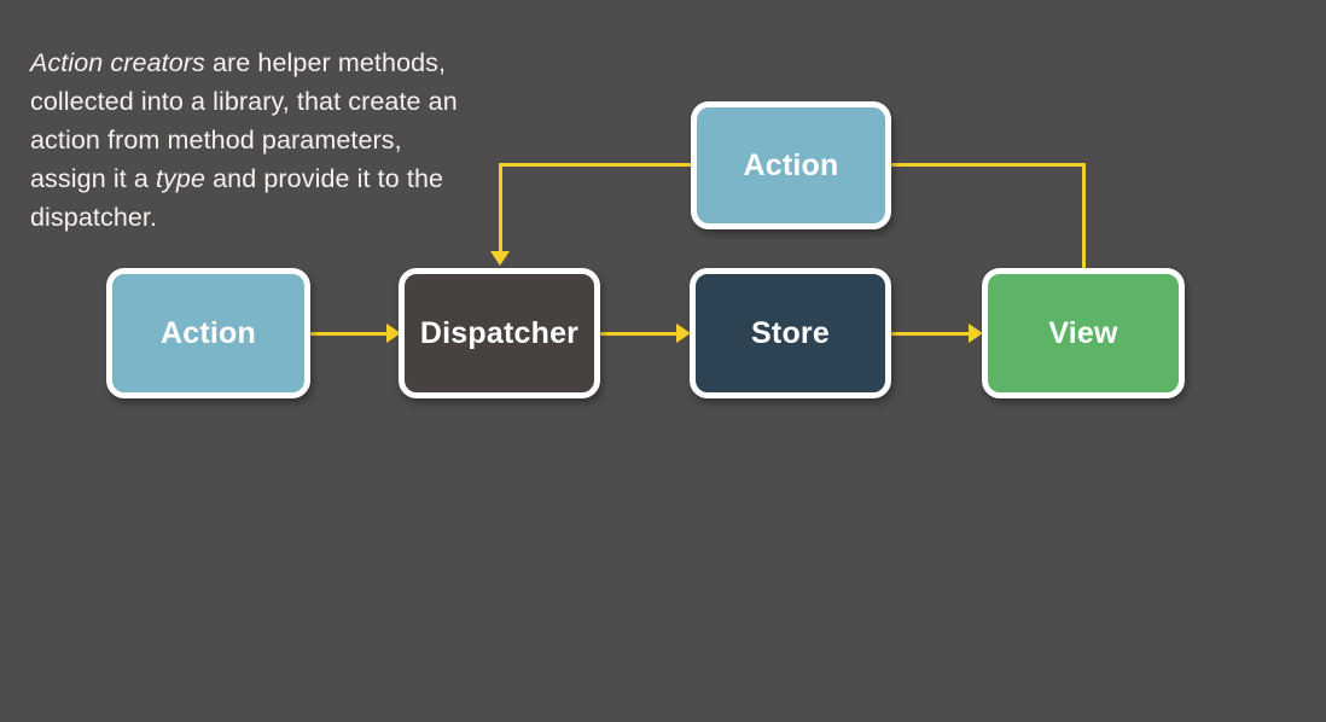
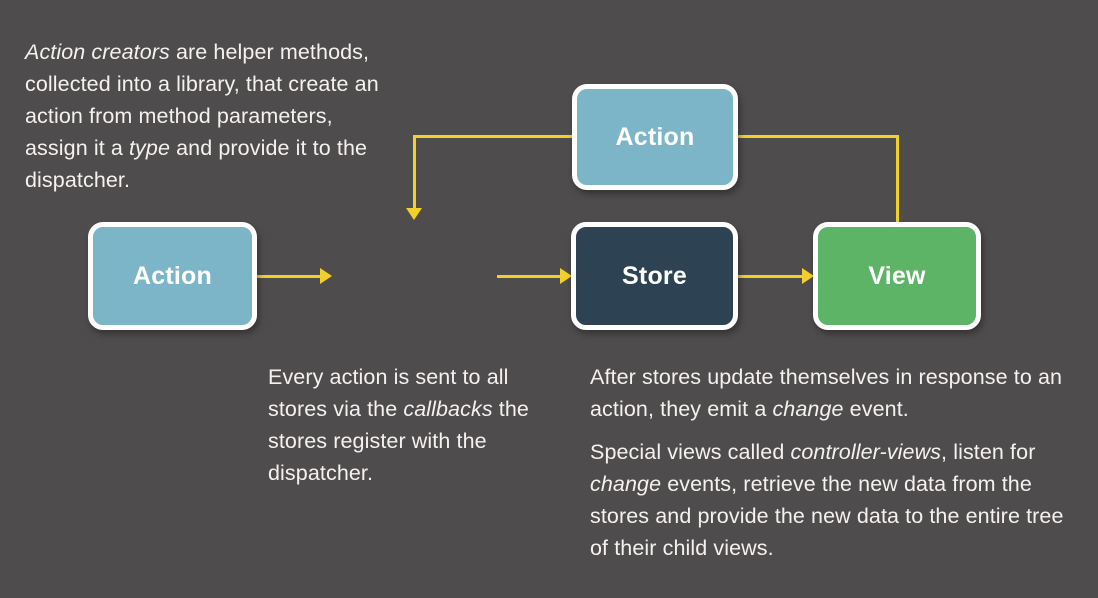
  Action creators are helper methods, collected into a library, that create an action from method parameters, assign it a type and provide it to the dispatcher.
  Action
  Action
- Dispatcher
  Store
  View
+ Every action is sent to all stores via the callbacks the stores register with the dispatcher.
+ After stores update themselves in response to an action, they emit a change event.
+ Special views called controller-views, listen for change events, retrieve the new data from the stores and provide the new data to the entire tree of their child views.
